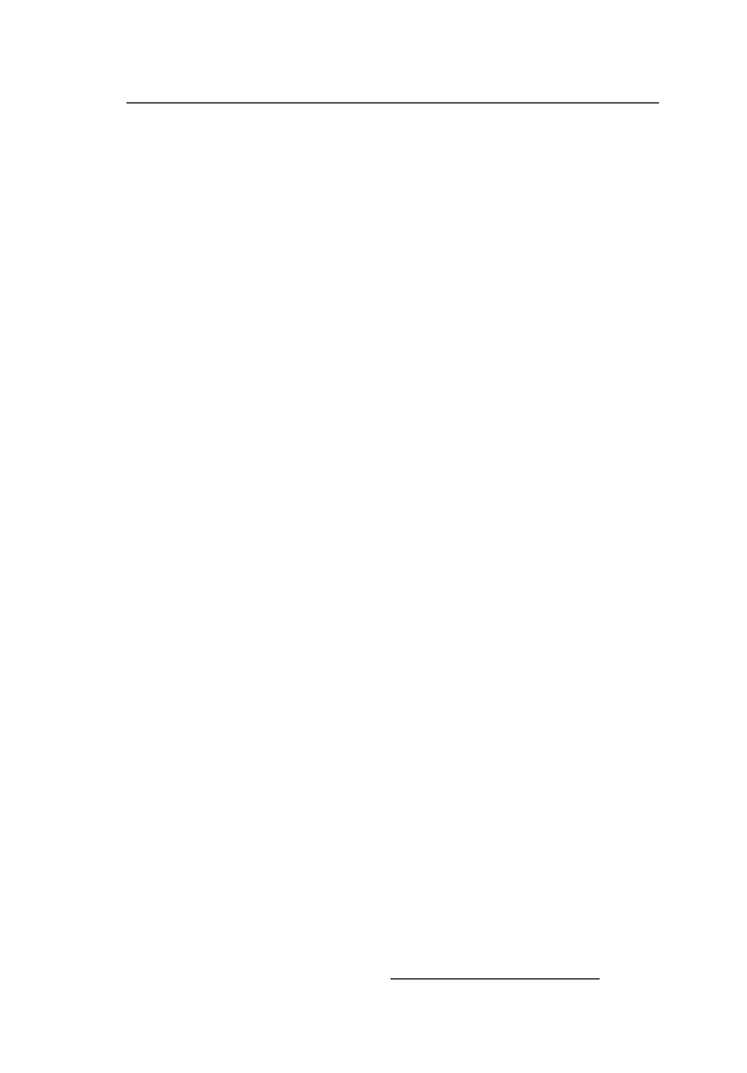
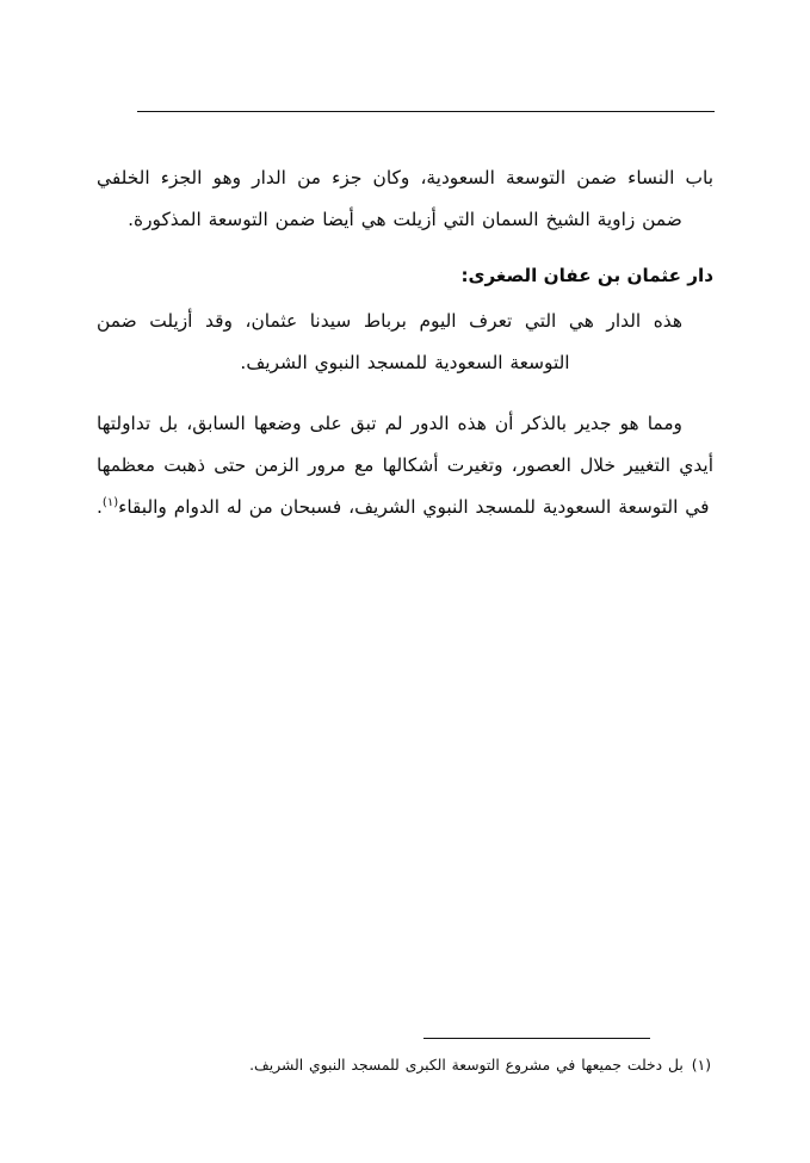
+ باب النساء ضمن التوسعة السعودية، وكان جزء من الدار وهو الجزء الخلفي ضمن زاوية الشيخ السمان التي أزيلت هي أيضا ضمن التوسعة المذكورة.
+ دار عثمان بن عفان الصغرى:
+ هذه الدار هي التي تعرف اليوم برباط سيدنا عثمان، وقد أزيلت ضمن التوسعة السعودية للمسجد النبوي الشريف.
+ ومما هو جدير بالذكر أن هذه الدور لم تبق على وضعها السابق، بل تداولتها أيدي التغيير خلال العصور، وتغيرت أشكالها مع مرور الزمن حتى ذهبت معظمها في التوسعة السعودية للمسجد النبوي الشريف، فسبحان من له الدوام والبقاء(١).
+ (١)بل دخلت جميعها في مشروع التوسعة الكبرى للمسجد النبوي الشريف.
